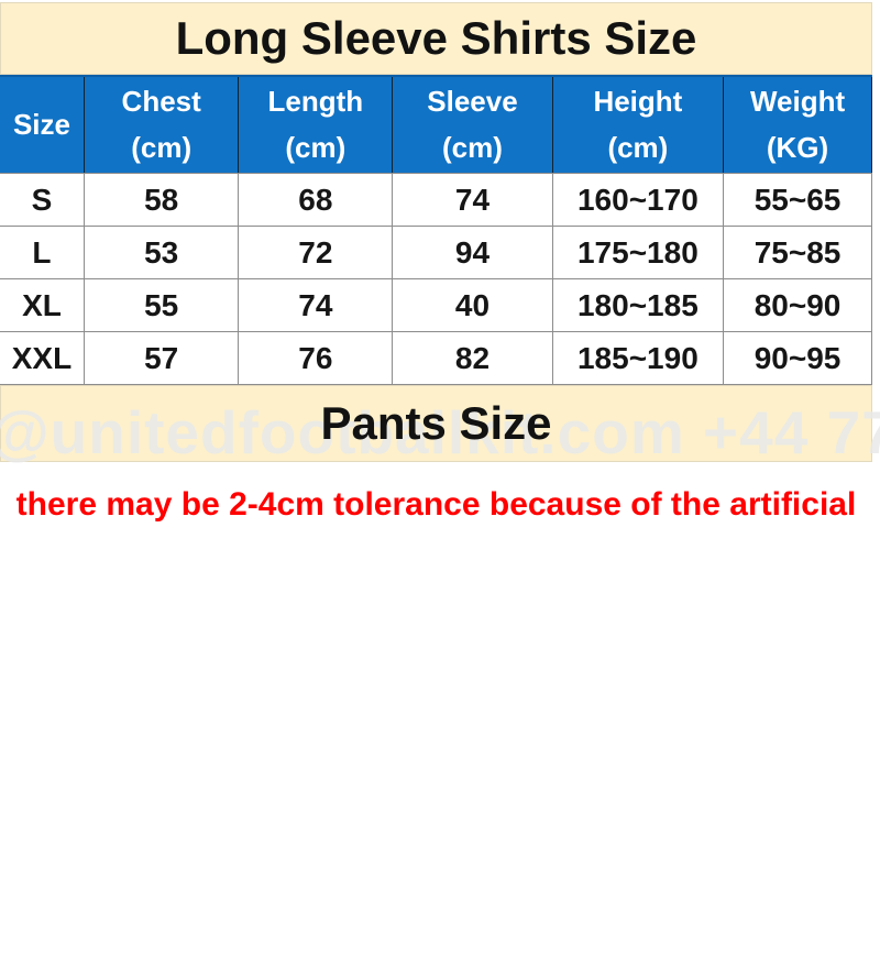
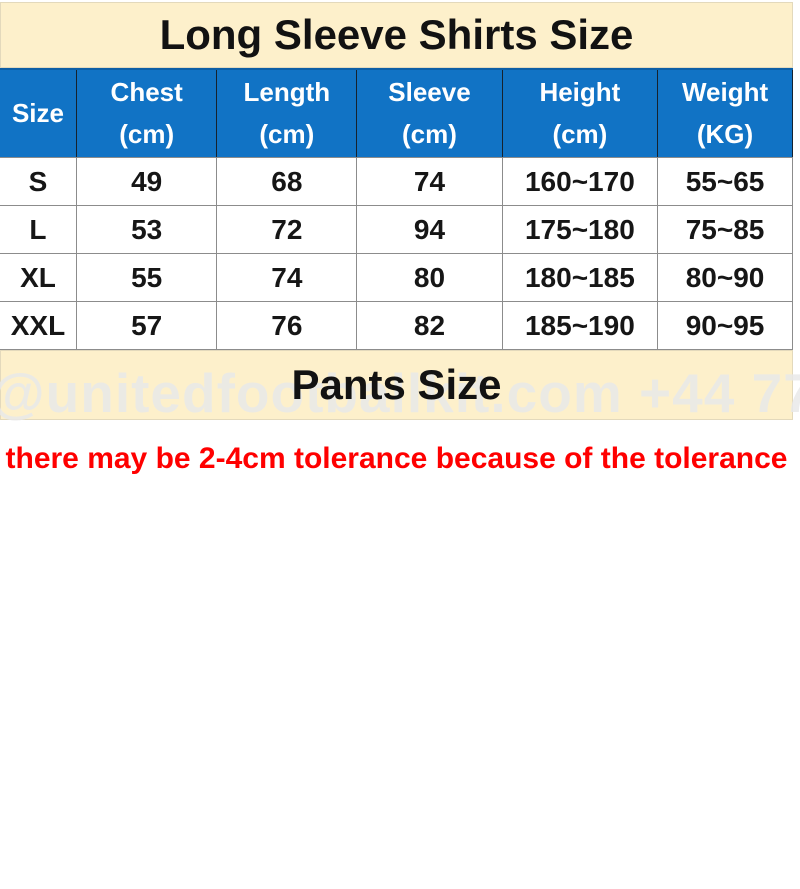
  Long Sleeve Shirts Size
  Size	Chest (cm)	Length (cm)	Sleeve (cm)	Height (cm)	Weight (KG)
- S	58	68	74	160~170	55~65
+ S	49	68	74	160~170	55~65
  L	53	72	94	175~180	75~85
- XL	55	74	40	180~185	80~90
+ XL	55	74	80	180~185	80~90
  XXL	57	76	82	185~190	90~95
  @unitedfootballkit.com +44 77
  Pants Size
- there may be 2-4cm tolerance because of the artificial
+ there may be 2-4cm tolerance because of the tolerance
